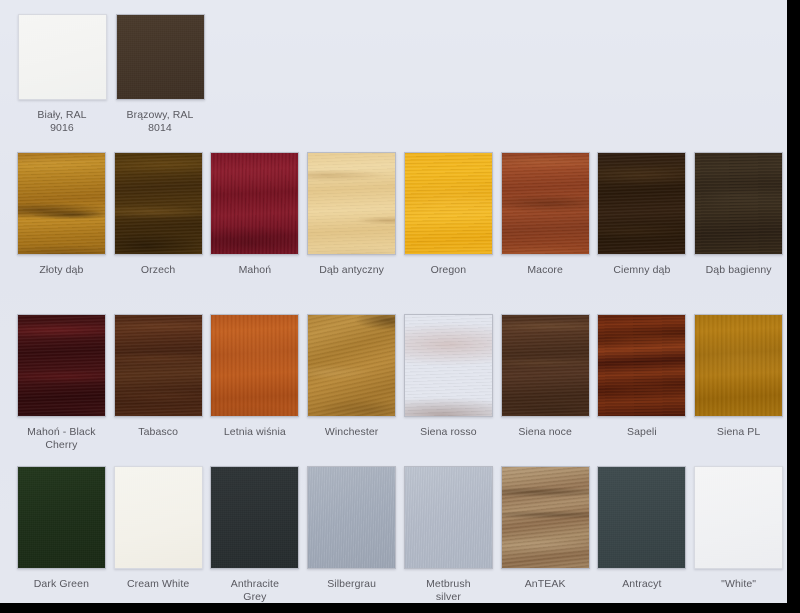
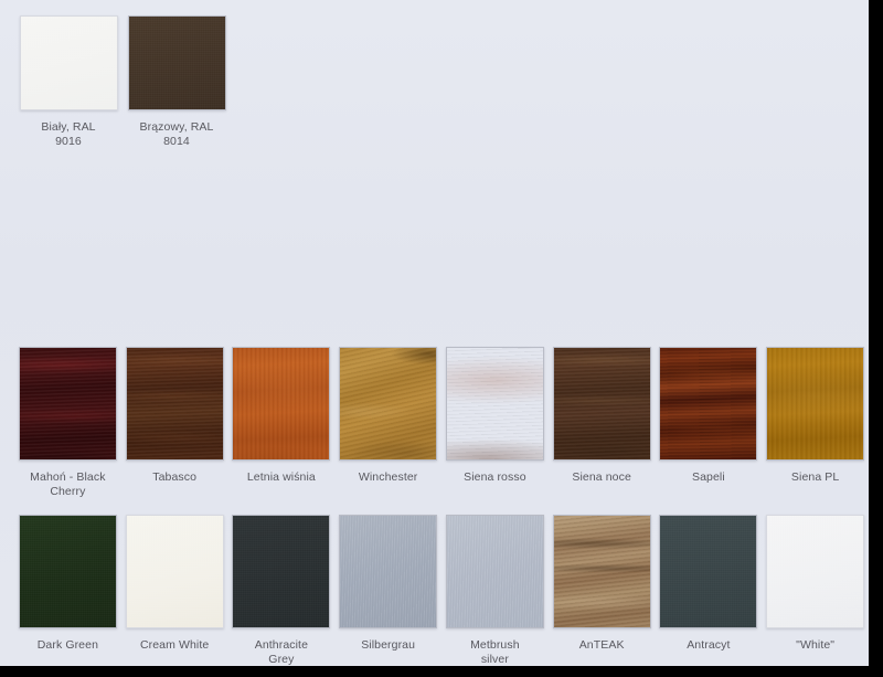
  Biały, RAL
  9016
  Brązowy, RAL
  8014
- Złoty dąb
- Orzech
- Mahoń
- Dąb antyczny
- Oregon
- Macore
- Ciemny dąb
- Dąb bagienny
  Mahoń - Black
  Cherry
  Tabasco
  Letnia wiśnia
  Winchester
  Siena rosso
  Siena noce
  Sapeli
  Siena PL
  Dark Green
  Cream White
  Anthracite
  Grey
  Silbergrau
  Metbrush
  silver
  AnTEAK
  Antracyt
  "White"
